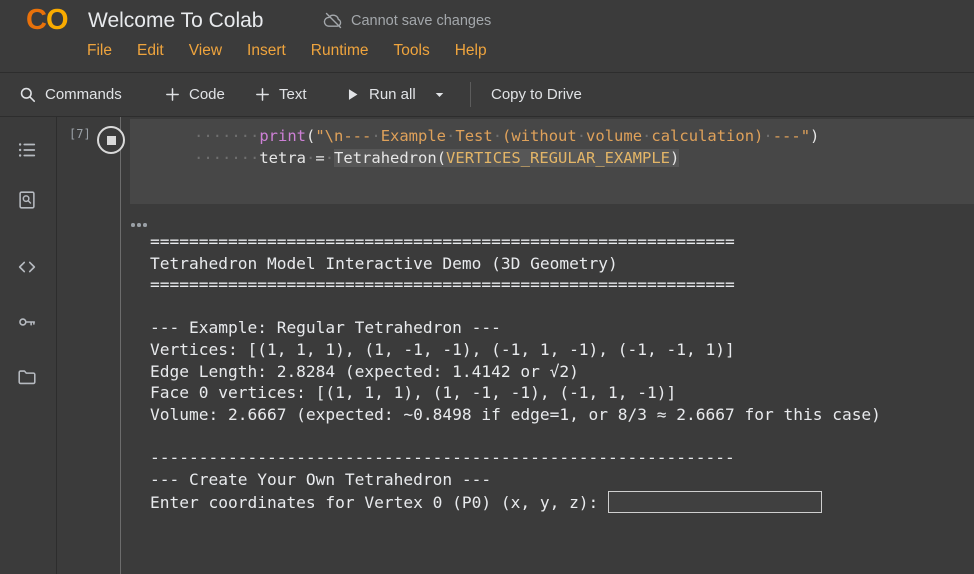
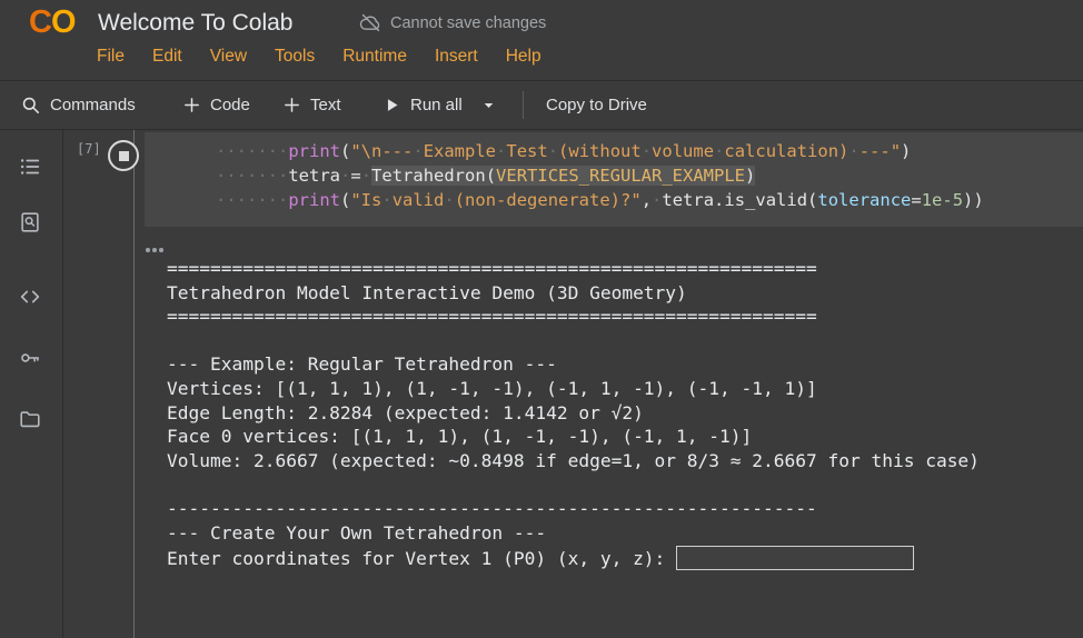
  CO
  Welcome To Colab
  Cannot save changes
  File
  Edit
  View
- Insert
+ Tools
  Runtime
- Tools
+ Insert
  Help
  Commands
  Code
  Text
  Run all
  Copy to Drive
  [7]
  ·······print("\n---·Example·Test·(without·volume·calculation)·---")
  ·······tetra·=·Tetrahedron(VERTICES_REGULAR_EXAMPLE)
+ ·······print("Is·valid·(non-degenerate)?",·tetra.is_valid(tolerance=1e-5))
  ============================================================
  Tetrahedron Model Interactive Demo (3D Geometry)
  ============================================================
  --- Example: Regular Tetrahedron ---
  Vertices: [(1, 1, 1), (1, -1, -1), (-1, 1, -1), (-1, -1, 1)]
  Edge Length: 2.8284 (expected: 1.4142 or √2)
  Face 0 vertices: [(1, 1, 1), (1, -1, -1), (-1, 1, -1)]
  Volume: 2.6667 (expected: ~0.8498 if edge=1, or 8/3 ≈ 2.6667 for this case)
  ------------------------------------------------------------
  --- Create Your Own Tetrahedron ---
- Enter coordinates for Vertex 0 (P0) (x, y, z):
+ Enter coordinates for Vertex 1 (P0) (x, y, z):
